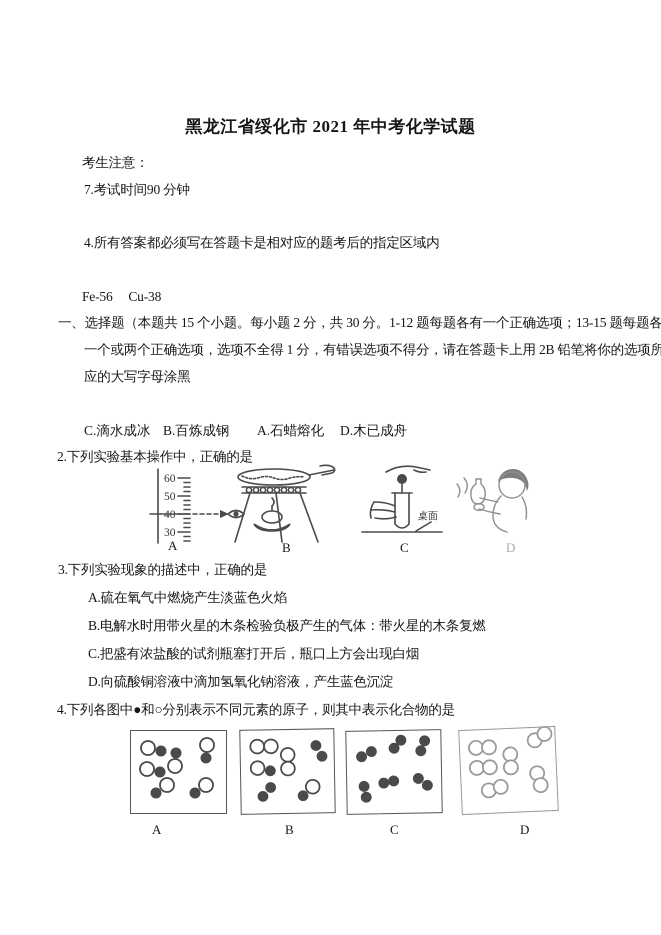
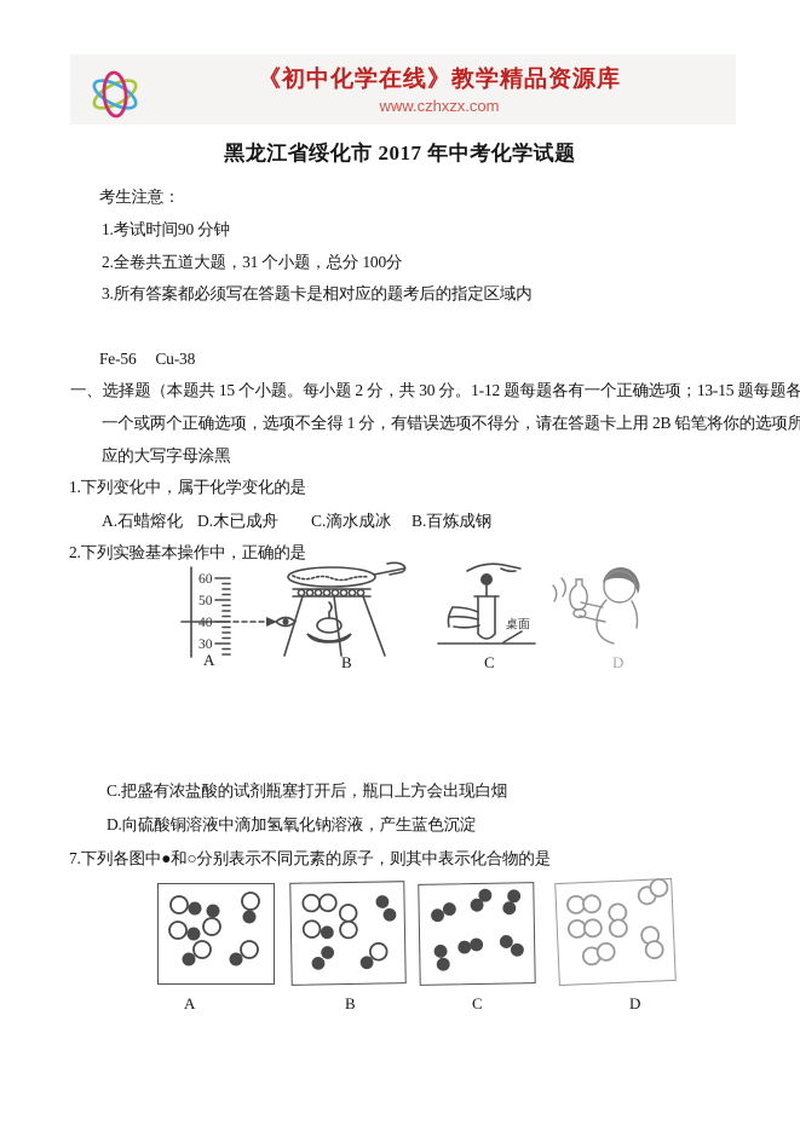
+ 《初中化学在线》教学精品资源库
+ www.czhxzx.com
- 黑龙江省绥化市 2021 年中考化学试题
+ 黑龙江省绥化市 2017 年中考化学试题
  考生注意：
- 7.考试时间90 分钟
+ 1.考试时间90 分钟
+ 2.全卷共五道大题，31 个小题，总分 100分
- 4.所有答案都必须写在答题卡是相对应的题考后的指定区域内
+ 3.所有答案都必须写在答题卡是相对应的题考后的指定区域内
  Fe-56 Cu-38
  一、选择题（本题共 15 个小题。每小题 2 分，共 30 分。1-12 题每题各有一个正确选项；13-15 题每题各
  一个或两个正确选项，选项不全得 1 分，有错误选项不得分，请在答题卡上用 2B 铅笔将你的选项所
  应的大写字母涂黑
+ 1.下列变化中，属于化学变化的是
- C.滴水成冰
+ A.石蜡熔化
- B.百炼成钢
+ D.木已成舟
- A.石蜡熔化
+ C.滴水成冰
- D.木已成舟
+ B.百炼成钢
  2.下列实验基本操作中，正确的是
  60
  50
  40
  30
  桌面
  A
  B
  C
  D
- 3.下列实验现象的描述中，正确的是
- A.硫在氧气中燃烧产生淡蓝色火焰
- B.电解水时用带火星的木条检验负极产生的气体：带火星的木条复燃
  C.把盛有浓盐酸的试剂瓶塞打开后，瓶口上方会出现白烟
  D.向硫酸铜溶液中滴加氢氧化钠溶液，产生蓝色沉淀
- 4.下列各图中●和○分别表示不同元素的原子，则其中表示化合物的是
+ 7.下列各图中●和○分别表示不同元素的原子，则其中表示化合物的是
  A
  B
  C
  D
